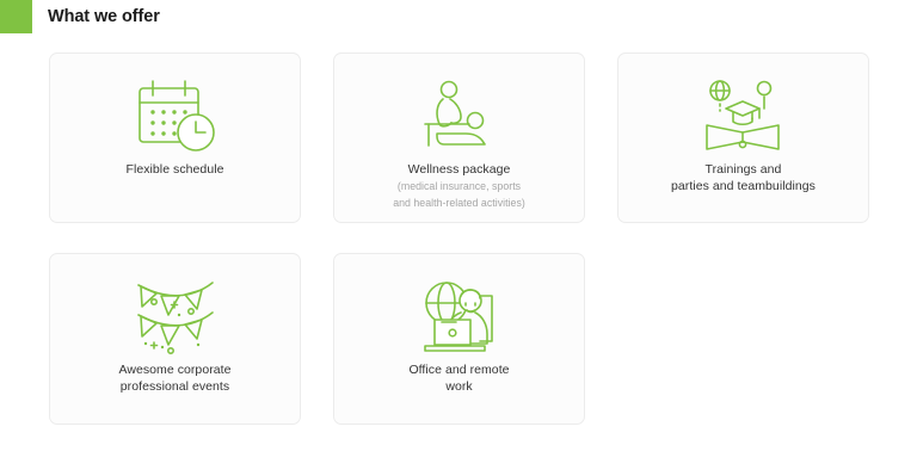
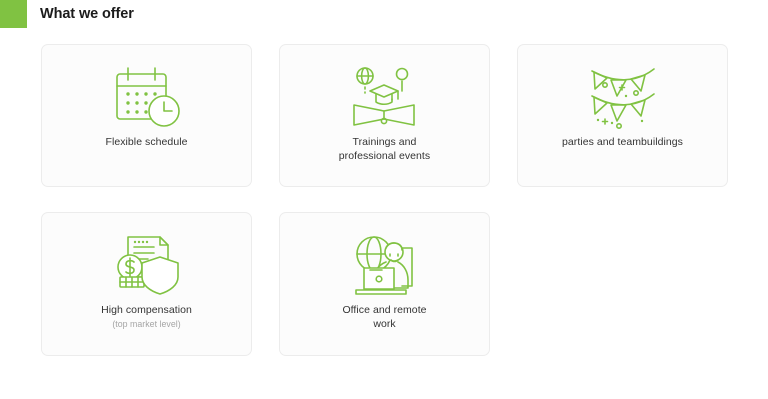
  What we offer
  Flexible schedule
- Wellness package
- (medical insurance, sports
- and health-related activities)
  Trainings and
- parties and teambuildings
+ professional events
- Awesome corporate
- professional events
+ parties and teambuildings
+ High compensation
+ (top market level)
  Office and remote
  work
